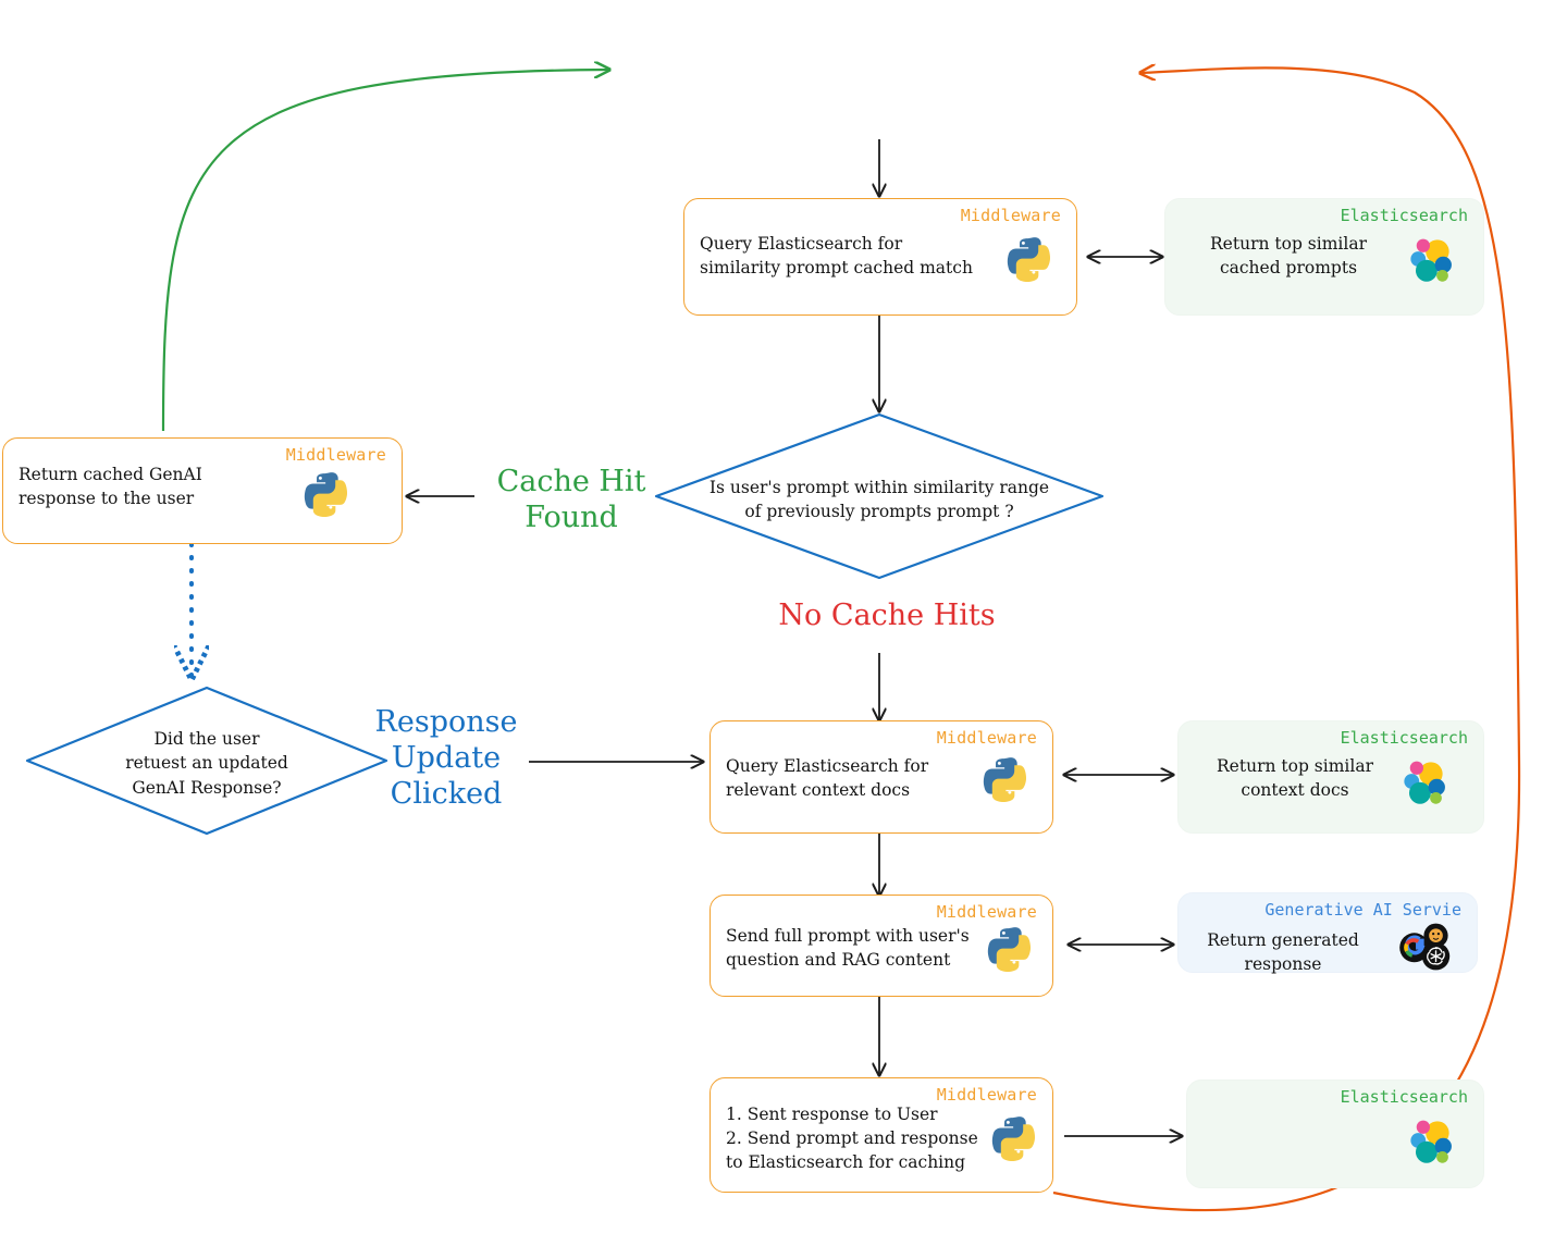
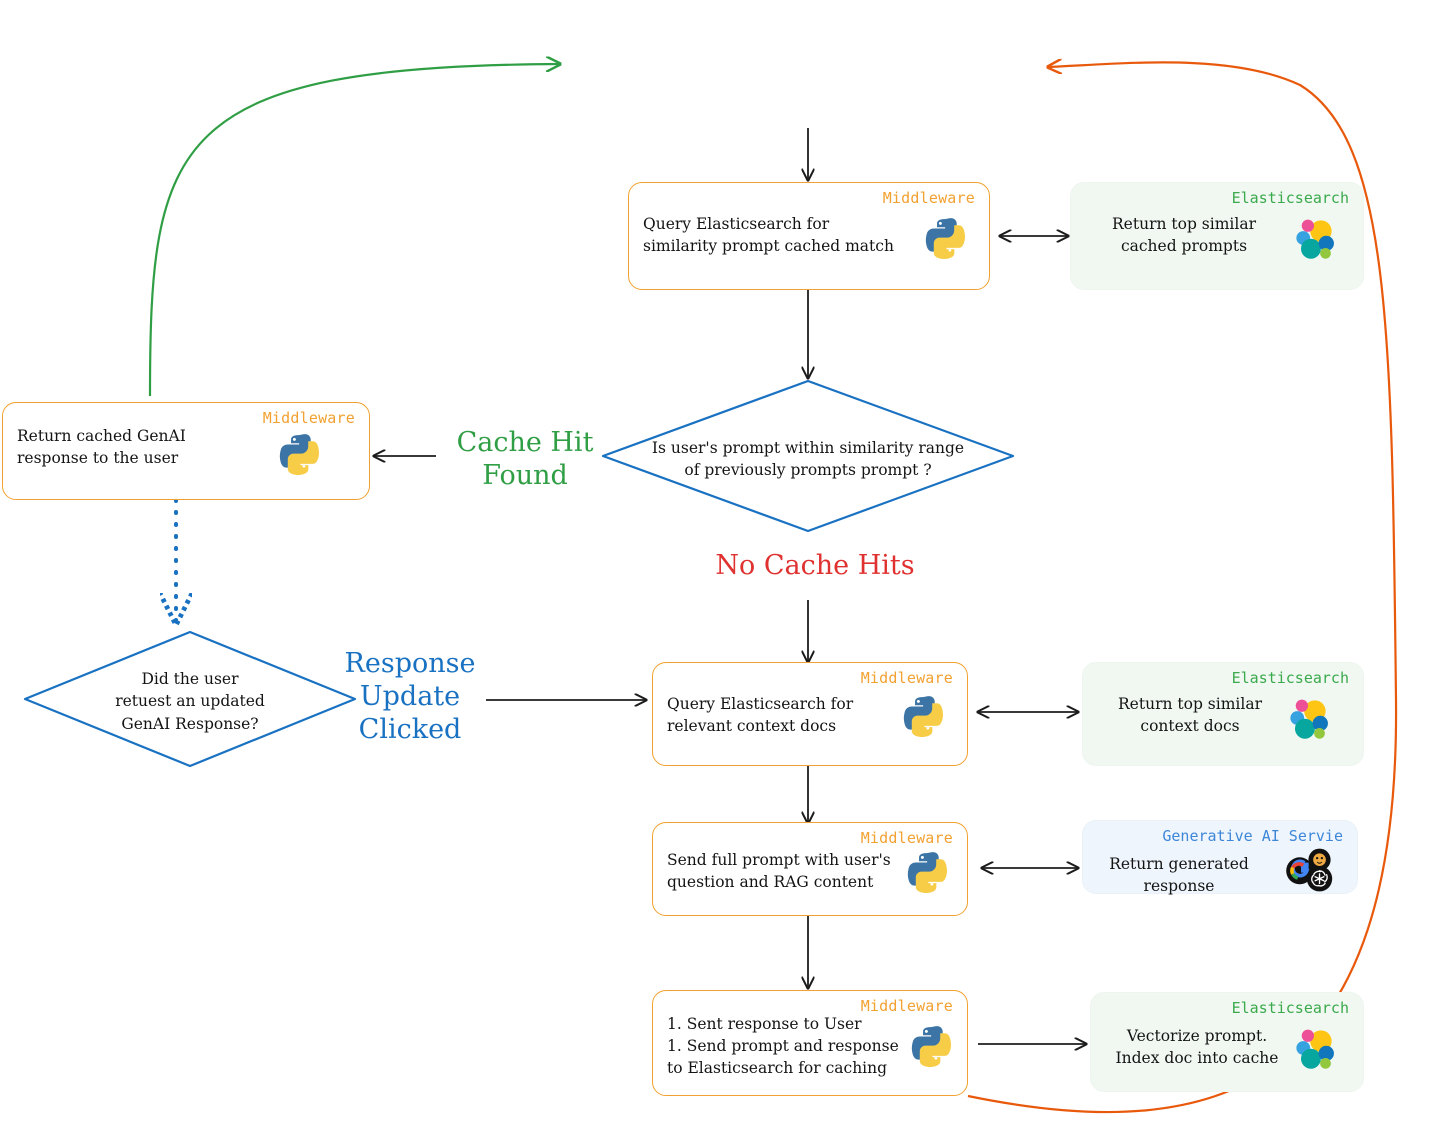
  Middleware
  Query Elasticsearch for
  similarity prompt cached match
  Elasticsearch
  Return top similar
  cached prompts
  Is user's prompt within similarity range
  of previously prompts prompt ?
  Middleware
  Return cached GenAI
  response to the user
  Did the user
  retuest an updated
  GenAI Response?
  Middleware
  Query Elasticsearch for
  relevant context docs
  Elasticsearch
  Return top similar
  context docs
  Middleware
  Send full prompt with user's
  question and RAG content
  Generative AI Servie
  Return generated
  response
  Middleware
  1. Sent response to User
- 2. Send prompt and response
+ 1. Send prompt and response
  to Elasticsearch for caching
  Elasticsearch
+ Vectorize prompt.
+ Index doc into cache
  Cache Hit
  Found
  No Cache Hits
  Response
  Update
  Clicked
